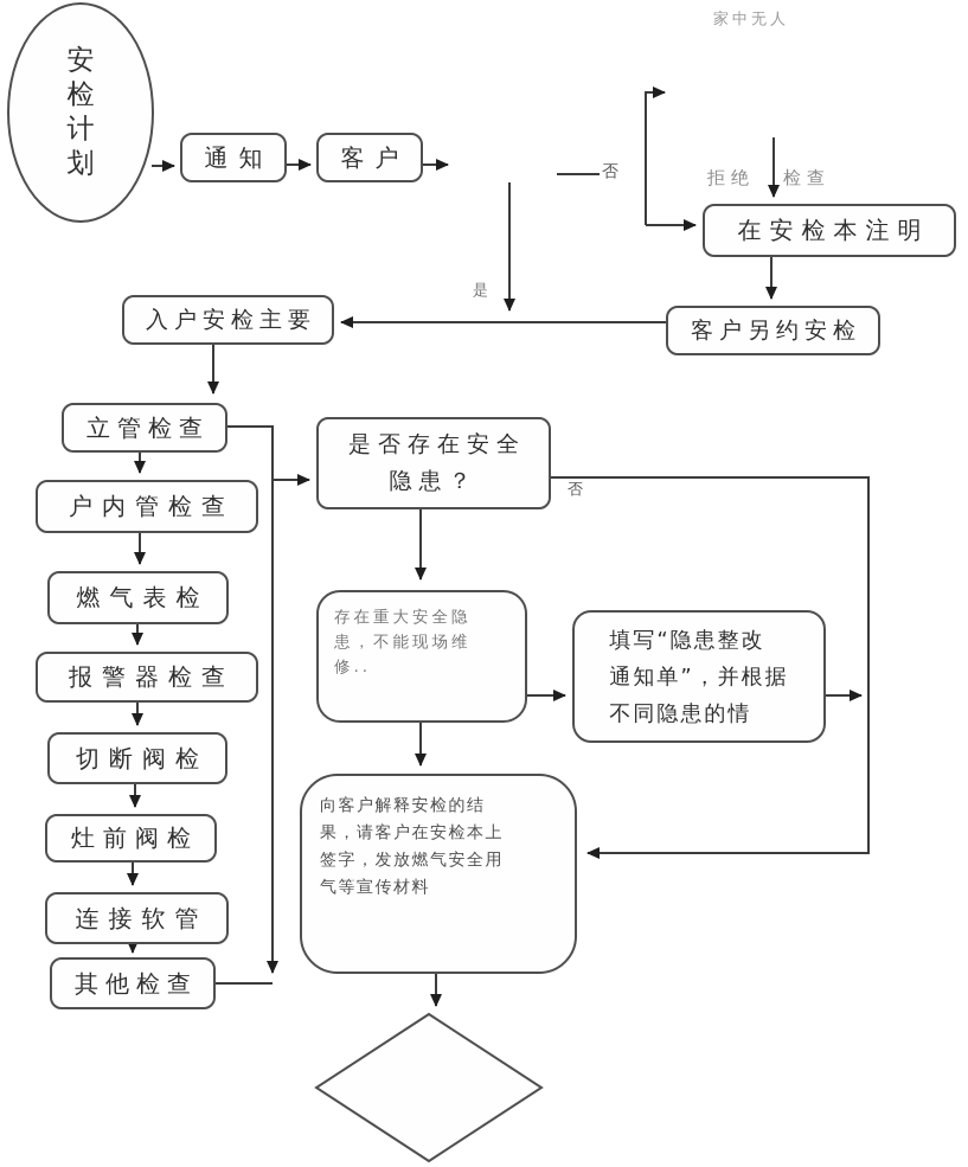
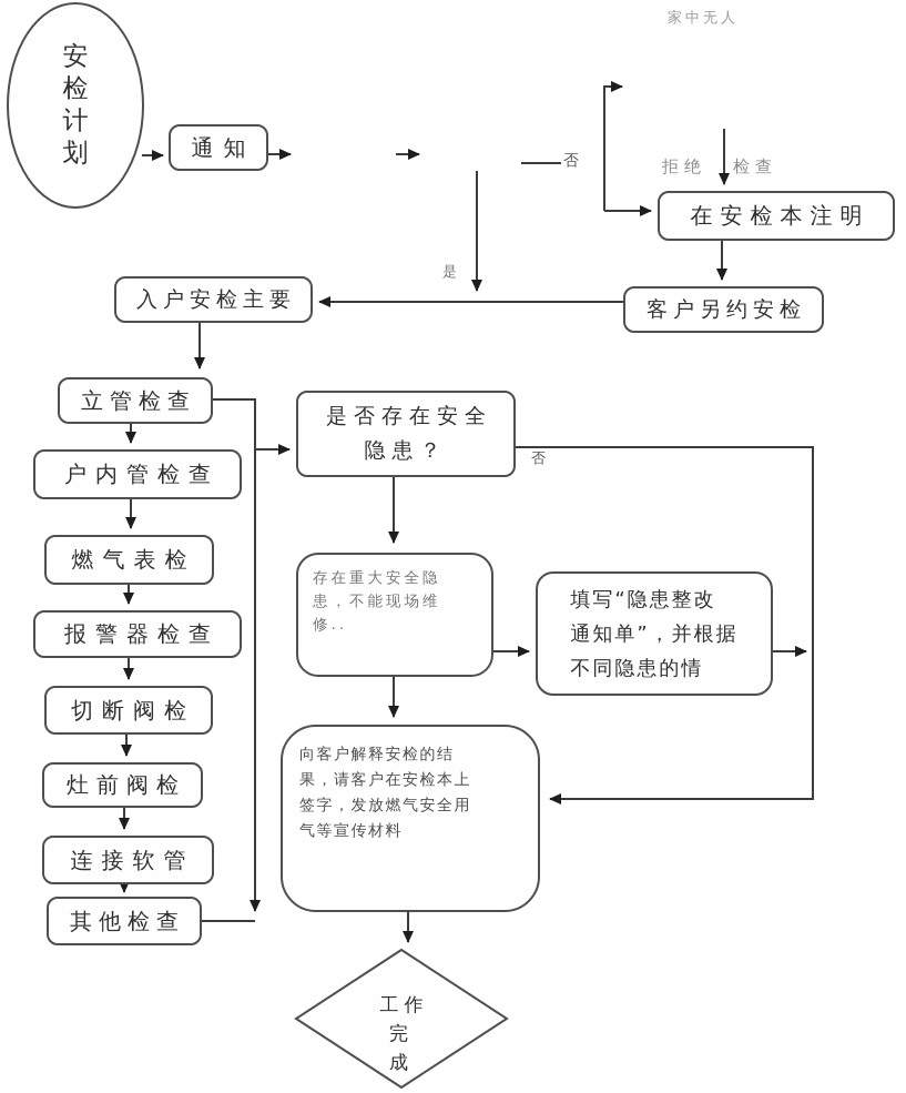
  安
  检
  计
  划
  通知
- 客户
  在安检本注明
  客户另约安检
  入户安检主要
  立管检查
  户内管检查
  燃气表检
  报警器检查
  切断阀检
  灶前阀检
  连接软管
  其他检查
  是否存在安全
  隐患？
  存在重大安全隐
  患，不能现场维
  修..
  填写“隐患整改
  通知单”，并根据
  不同隐患的情
  向客户解释安检的结
  果，请客户在安检本上
  签字，发放燃气安全用
  气等宣传材料
+ 工作完
+ 成
  家中无人
  否
  拒绝
  检查
  是
  否
